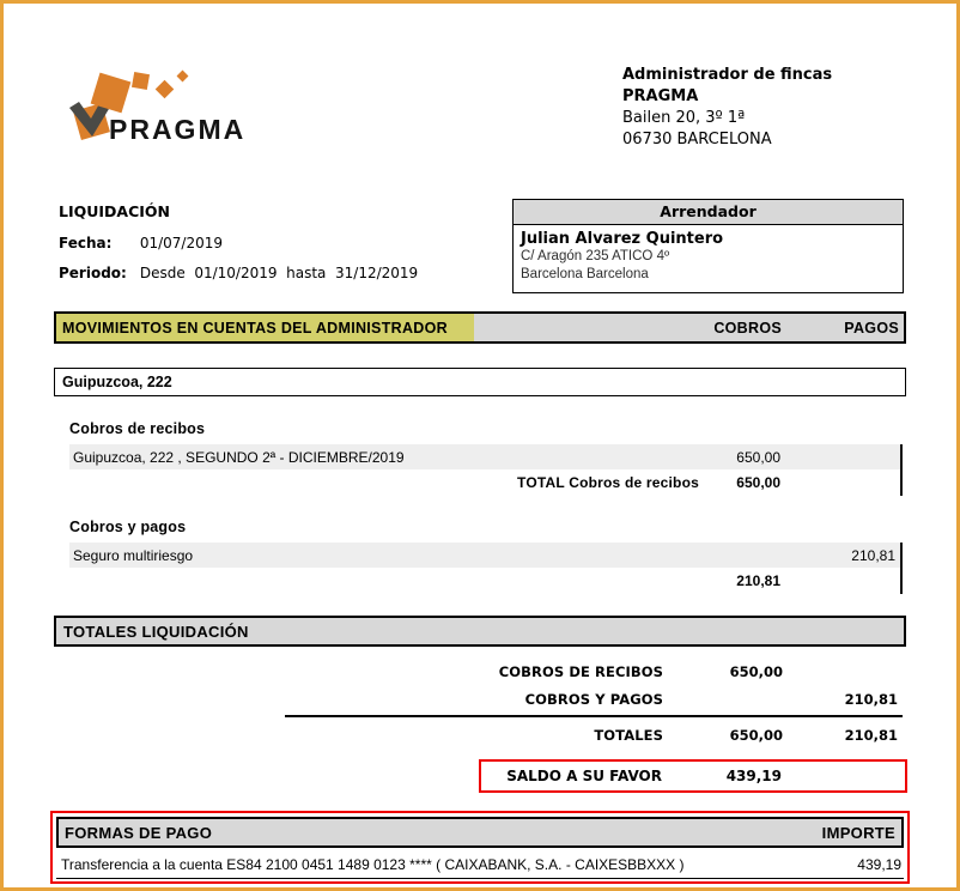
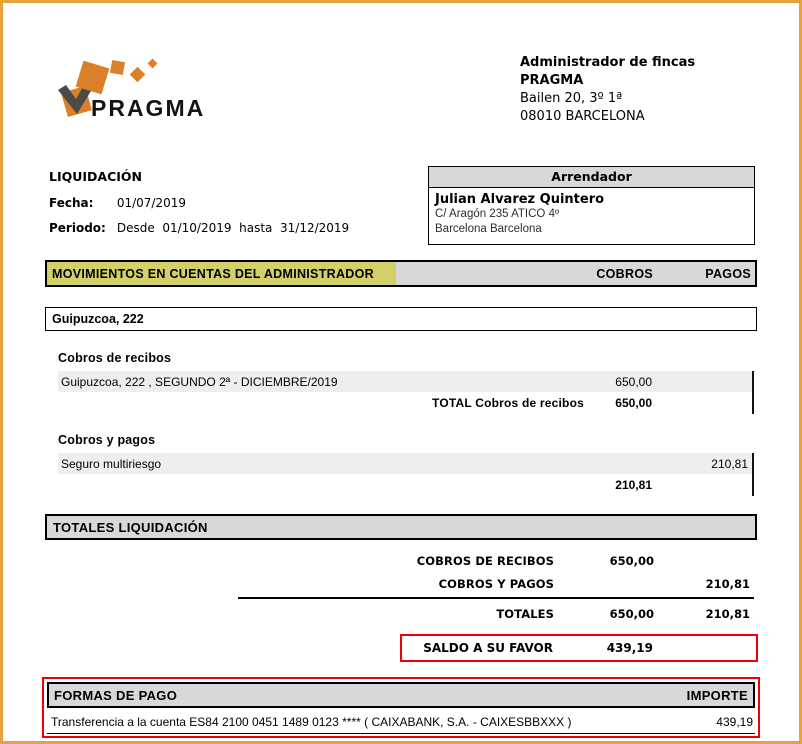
  PRAGMA
  Administrador de fincas
  PRAGMA
  Bailen 20, 3º 1ª
- 06730 BARCELONA
+ 08010 BARCELONA
  LIQUIDACIÓN
  Fecha: 01/07/2019
  Periodo: Desde 01/10/2019 hasta 31/12/2019
  Arrendador
  Julian Alvarez Quintero
  C/ Aragón 235 ATICO 4º
  Barcelona Barcelona
  MOVIMIENTOS EN CUENTAS DEL ADMINISTRADOR
  COBROS
  PAGOS
  Guipuzcoa, 222
  Cobros de recibos
  Guipuzcoa, 222 , SEGUNDO 2ª - DICIEMBRE/2019
  650,00
  TOTAL Cobros de recibos
  650,00
  Cobros y pagos
  Seguro multiriesgo
  210,81
  210,81
  TOTALES LIQUIDACIÓN
  COBROS DE RECIBOS
  650,00
  COBROS Y PAGOS
  210,81
  TOTALES
  650,00
  210,81
  SALDO A SU FAVOR
  439,19
  FORMAS DE PAGO
  IMPORTE
  Transferencia a la cuenta ES84 2100 0451 1489 0123 **** ( CAIXABANK, S.A. - CAIXESBBXXX )
  439,19
